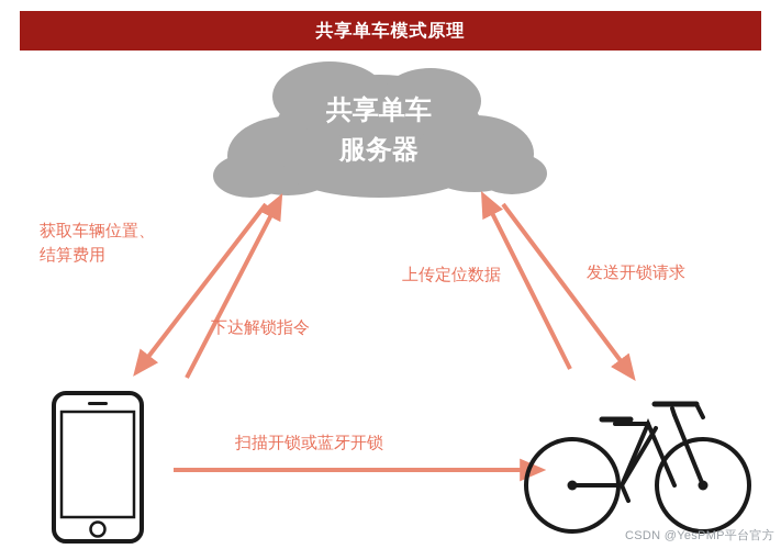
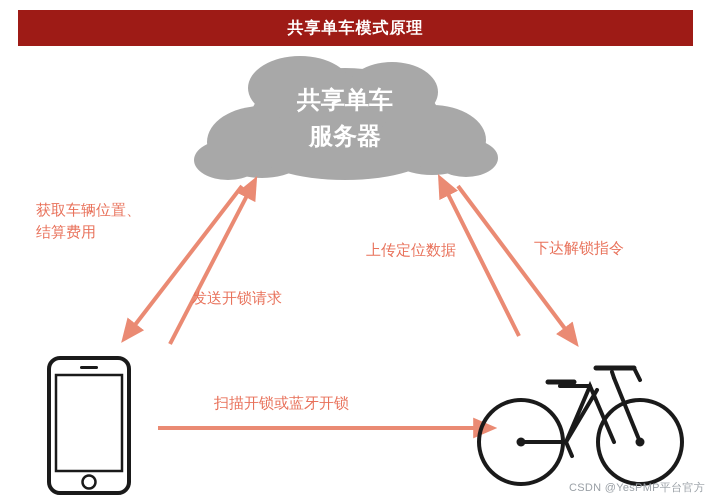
  共享单车模式原理
  共享单车
  服务器
  获取车辆位置、
  结算费用
- 下达解锁指令
+ 发送开锁请求
  上传定位数据
- 发送开锁请求
+ 下达解锁指令
  扫描开锁或蓝牙开锁
  CSDN @YesPMP平台官方
